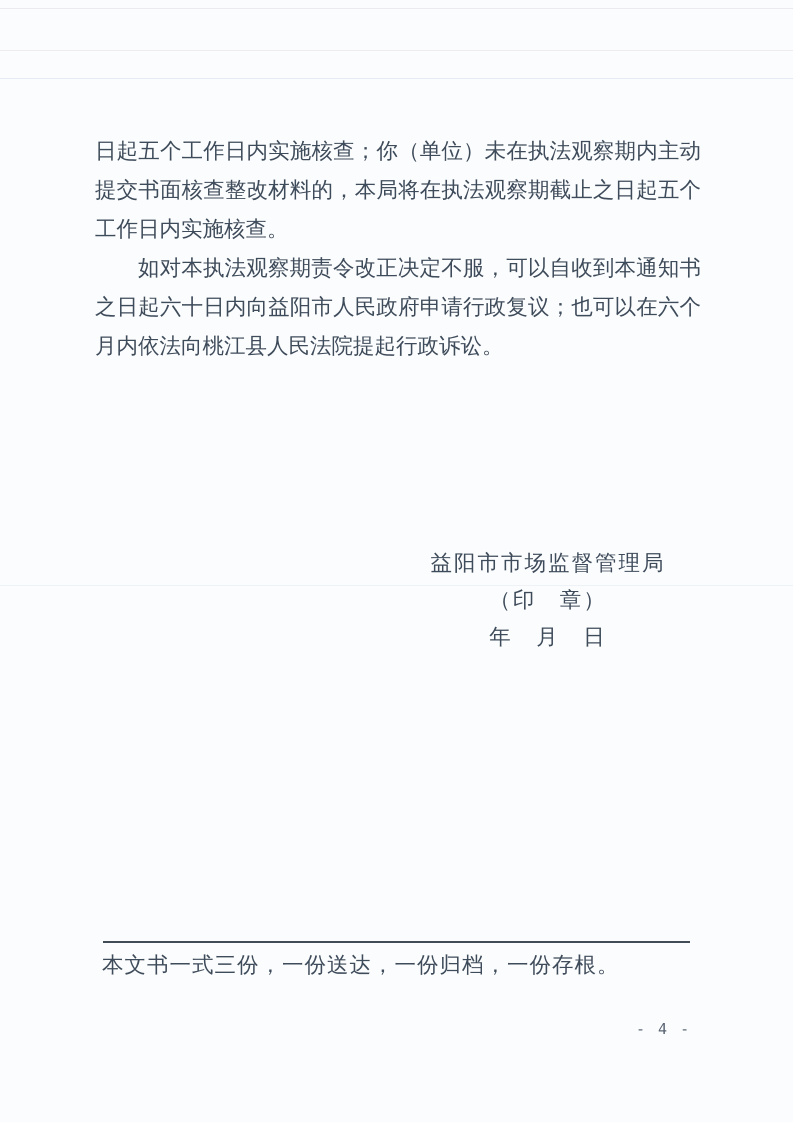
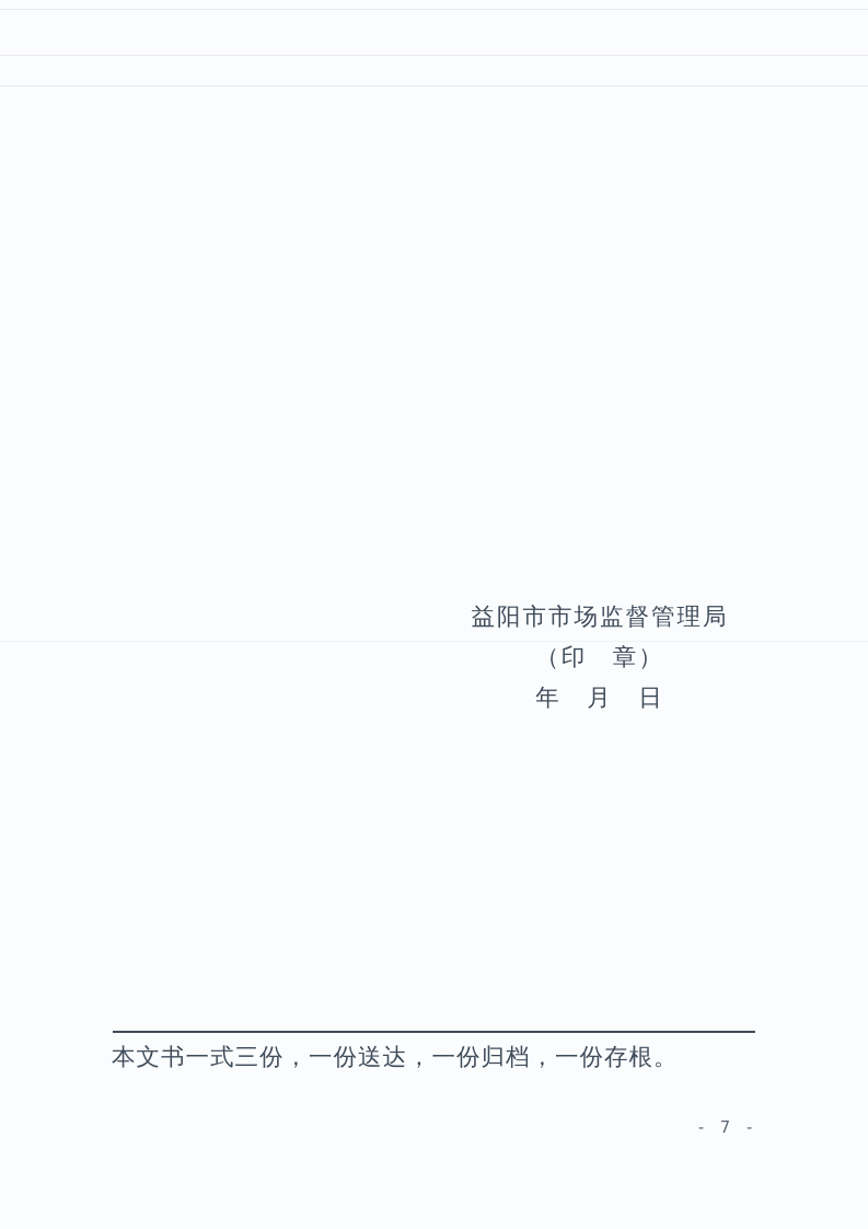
- 日起五个工作日内实施核查；你（单位）未在执法观察期内主动提交书面核查整改材料的，本局将在执法观察期截止之日起五个工作日内实施核查。
- 如对本执法观察期责令改正决定不服，可以自收到本通知书之日起六十日内向益阳市人民政府申请行政复议；也可以在六个月内依法向桃江县人民法院提起行政诉讼。
  益阳市市场监督管理局
  （印 章）
  年 月 日
  本文书一式三份，一份送达，一份归档，一份存根。
- - 4 -
+ - 7 -
